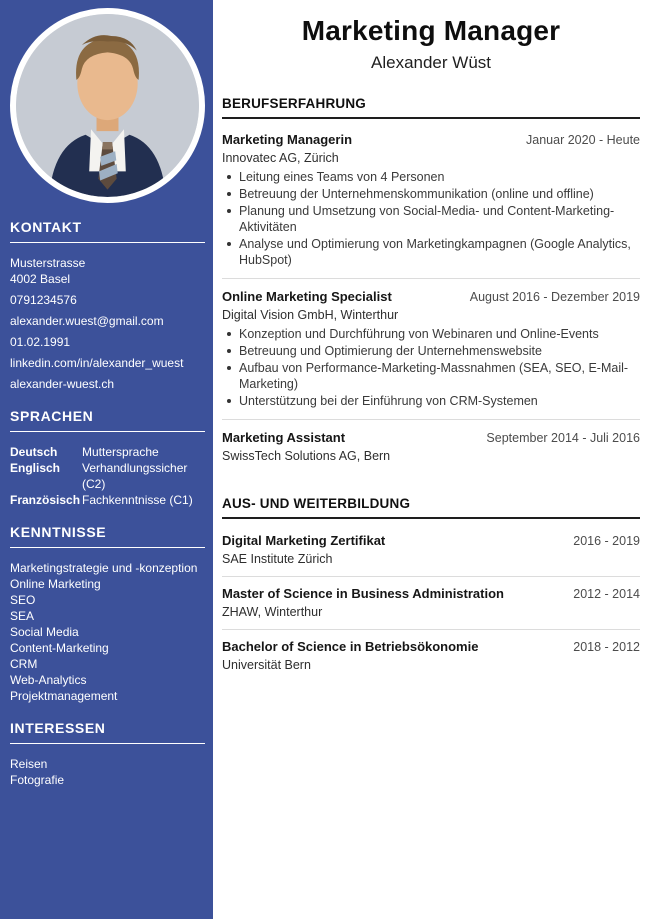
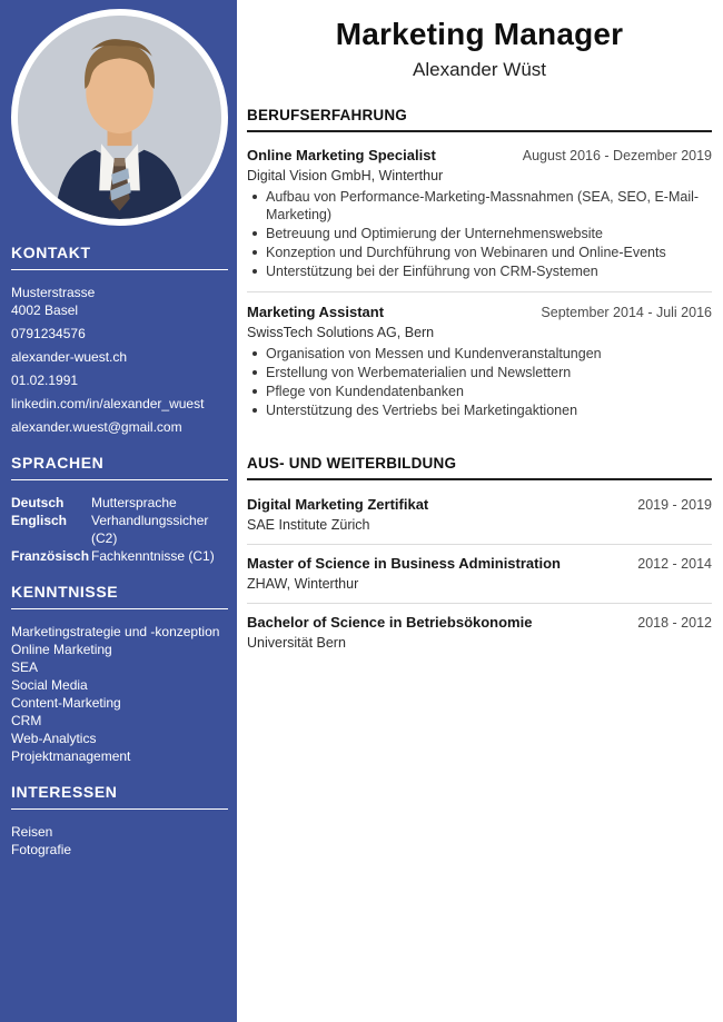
  KONTAKT
  Musterstrasse
  4002 Basel
  0791234576
- alexander.wuest@gmail.com
+ alexander-wuest.ch
  01.02.1991
  linkedin.com/in/alexander_wuest
- alexander-wuest.ch
+ alexander.wuest@gmail.com
  SPRACHEN
  Deutsch
  Muttersprache
  Englisch
  Verhandlungssicher (C2)
  Französisch
  Fachkenntnisse (C1)
  KENNTNISSE
  Marketingstrategie und -konzeption
  Online Marketing
- SEO
  SEA
  Social Media
  Content-Marketing
  CRM
  Web-Analytics
  Projektmanagement
  INTERESSEN
  Reisen
  Fotografie
  Marketing Manager
  Alexander Wüst
  BERUFSERFAHRUNG
- Marketing Managerin
- Januar 2020 - Heute
- Innovatec AG, Zürich
- Leitung eines Teams von 4 Personen
- Betreuung der Unternehmenskommunikation (online und offline)
- Planung und Umsetzung von Social-Media- und Content-Marketing-Aktivitäten
- Analyse und Optimierung von Marketingkampagnen (Google Analytics, HubSpot)
  Online Marketing Specialist
  August 2016 - Dezember 2019
  Digital Vision GmbH, Winterthur
- Konzeption und Durchführung von Webinaren und Online-Events
+ Aufbau von Performance-Marketing-Massnahmen (SEA, SEO, E-Mail-Marketing)
  Betreuung und Optimierung der Unternehmenswebsite
- Aufbau von Performance-Marketing-Massnahmen (SEA, SEO, E-Mail-Marketing)
+ Konzeption und Durchführung von Webinaren und Online-Events
  Unterstützung bei der Einführung von CRM-Systemen
  Marketing Assistant
  September 2014 - Juli 2016
  SwissTech Solutions AG, Bern
+ Organisation von Messen und Kundenveranstaltungen
+ Erstellung von Werbematerialien und Newslettern
+ Pflege von Kundendatenbanken
+ Unterstützung des Vertriebs bei Marketingaktionen
  AUS- UND WEITERBILDUNG
  Digital Marketing Zertifikat
- 2016 - 2019
+ 2019 - 2019
  SAE Institute Zürich
  Master of Science in Business Administration
  2012 - 2014
  ZHAW, Winterthur
  Bachelor of Science in Betriebsökonomie
  2018 - 2012
  Universität Bern
